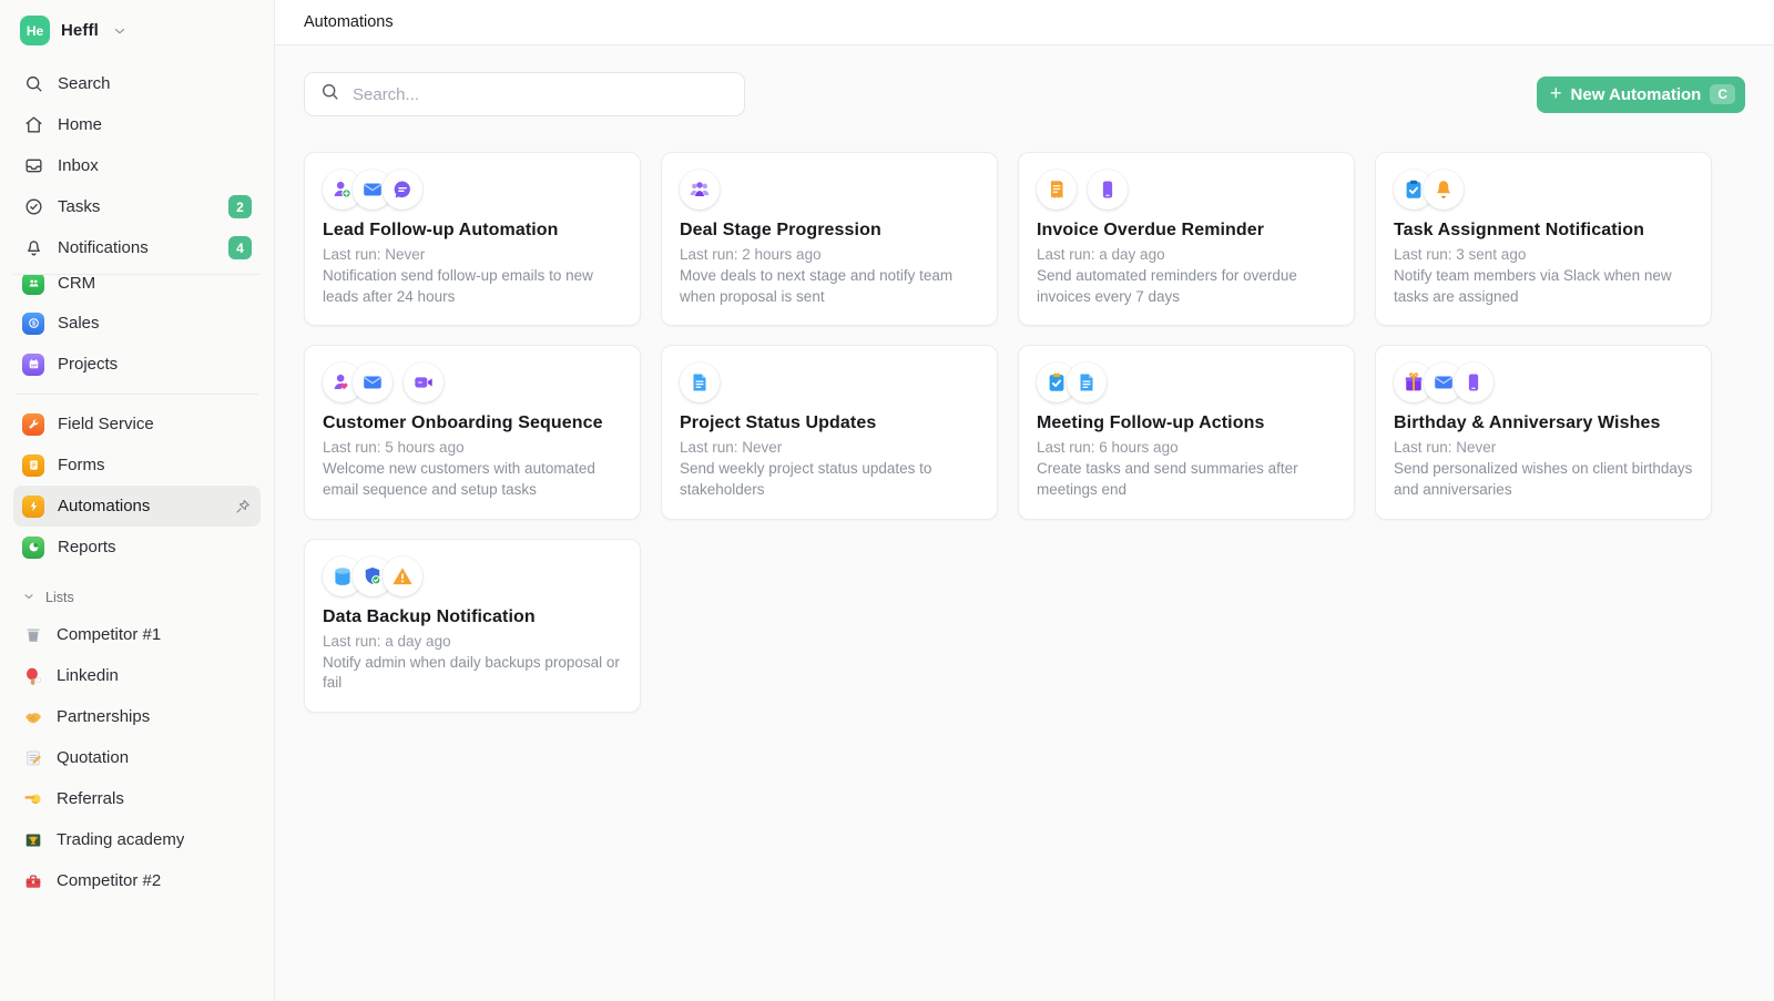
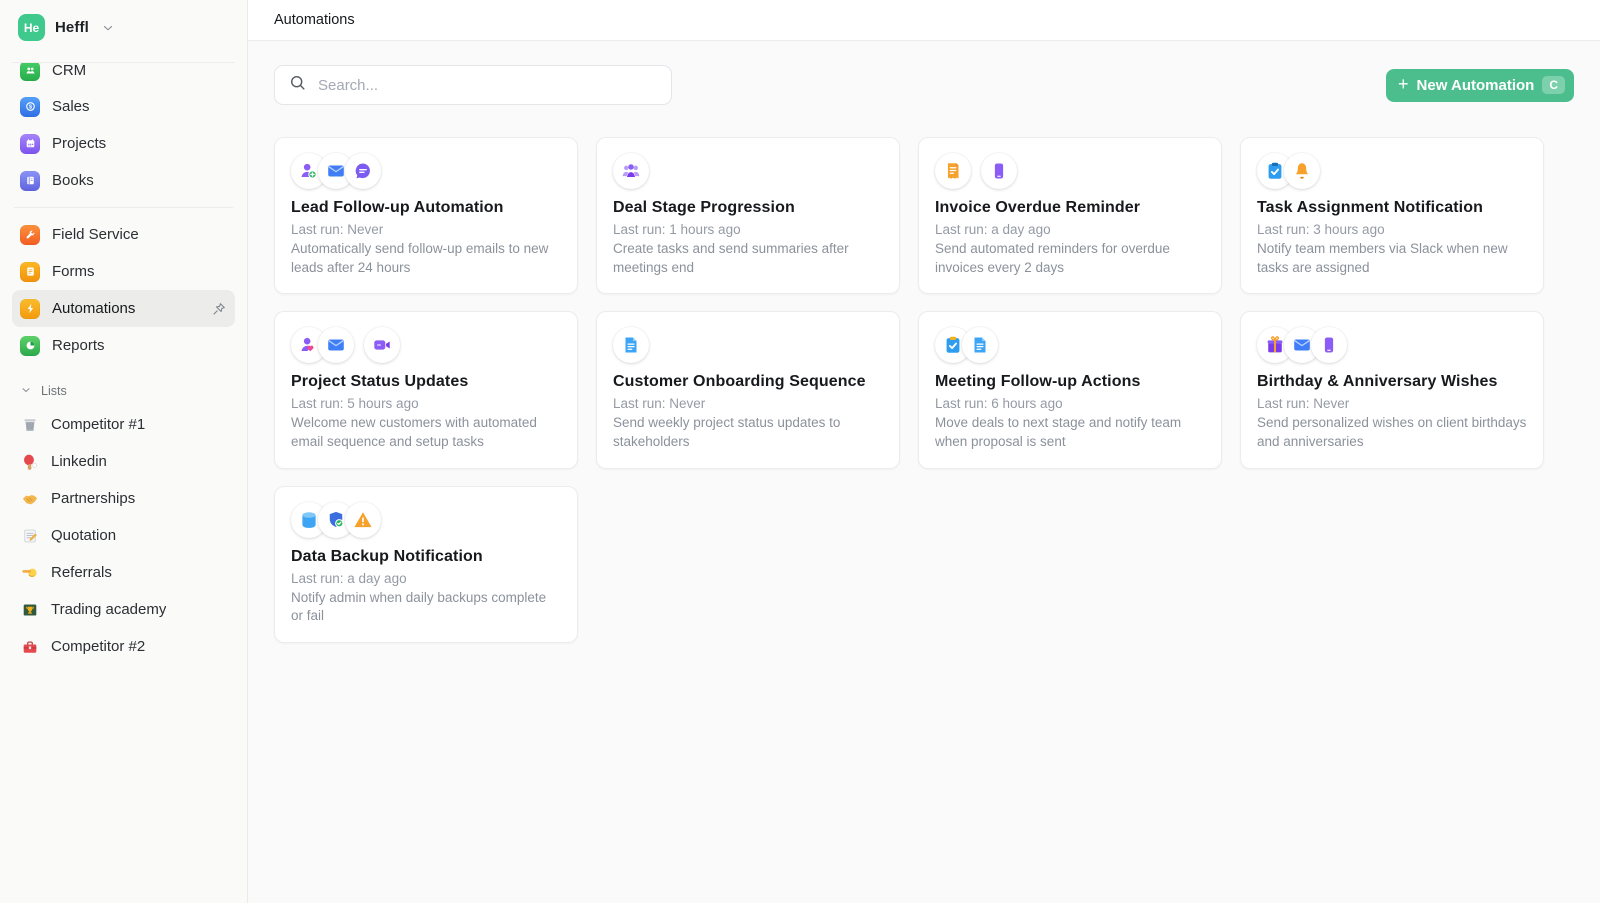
  He
  Heffl
- Search
- Home
- Inbox
- Tasks
- 2
- Notifications
- 4
  CRM
  Sales
  Projects
+ Books
  Field Service
  Forms
  Automations
  Reports
  Lists
  Competitor #1
  Linkedin
  Partnerships
  Quotation
  Referrals
  Trading academy
  Competitor #2
  Automations
  Search...
  +
  New Automation
  C
  Lead Follow-up Automation
  Last run: Never
- Notification send follow-up emails to new leads after 24 hours
+ Automatically send follow-up emails to new leads after 24 hours
  Deal Stage Progression
- Last run: 2 hours ago
+ Last run: 1 hours ago
- Move deals to next stage and notify team when proposal is sent
+ Create tasks and send summaries after meetings end
  Invoice Overdue Reminder
  Last run: a day ago
- Send automated reminders for overdue invoices every 7 days
+ Send automated reminders for overdue invoices every 2 days
  Task Assignment Notification
- Last run: 3 sent ago
+ Last run: 3 hours ago
  Notify team members via Slack when new tasks are assigned
- Customer Onboarding Sequence
+ Project Status Updates
  Last run: 5 hours ago
  Welcome new customers with automated email sequence and setup tasks
- Project Status Updates
+ Customer Onboarding Sequence
  Last run: Never
  Send weekly project status updates to stakeholders
  Meeting Follow-up Actions
  Last run: 6 hours ago
- Create tasks and send summaries after meetings end
+ Move deals to next stage and notify team when proposal is sent
  Birthday & Anniversary Wishes
  Last run: Never
  Send personalized wishes on client birthdays and anniversaries
  Data Backup Notification
  Last run: a day ago
- Notify admin when daily backups proposal or fail
+ Notify admin when daily backups complete or fail
